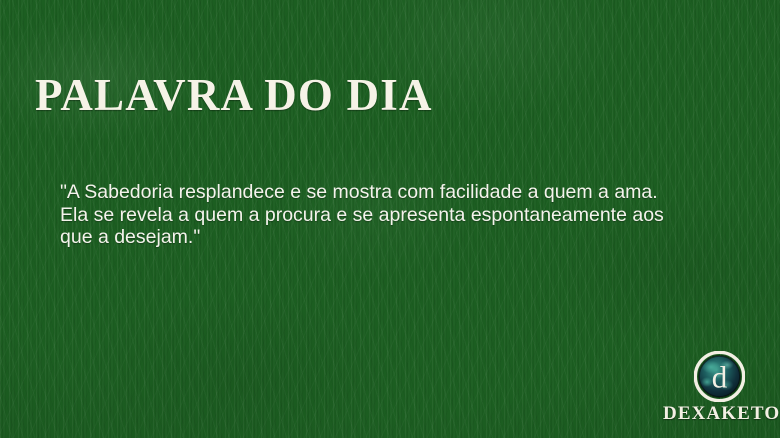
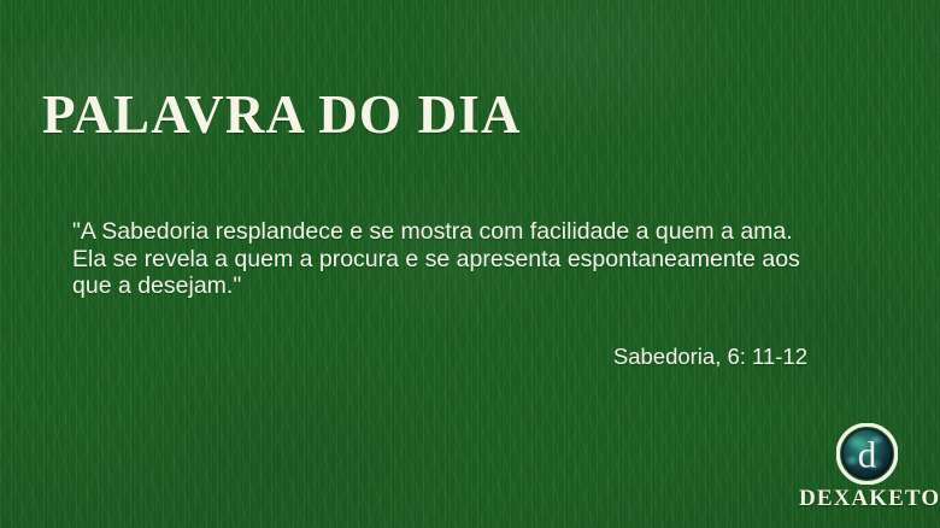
  PALAVRA DO DIA
  "A Sabedoria resplandece e se mostra com facilidade a quem a ama.
  Ela se revela a quem a procura e se apresenta espontaneamente aos
  que a desejam."
+ Sabedoria, 6: 11-12
  d
  DEXAKETO
